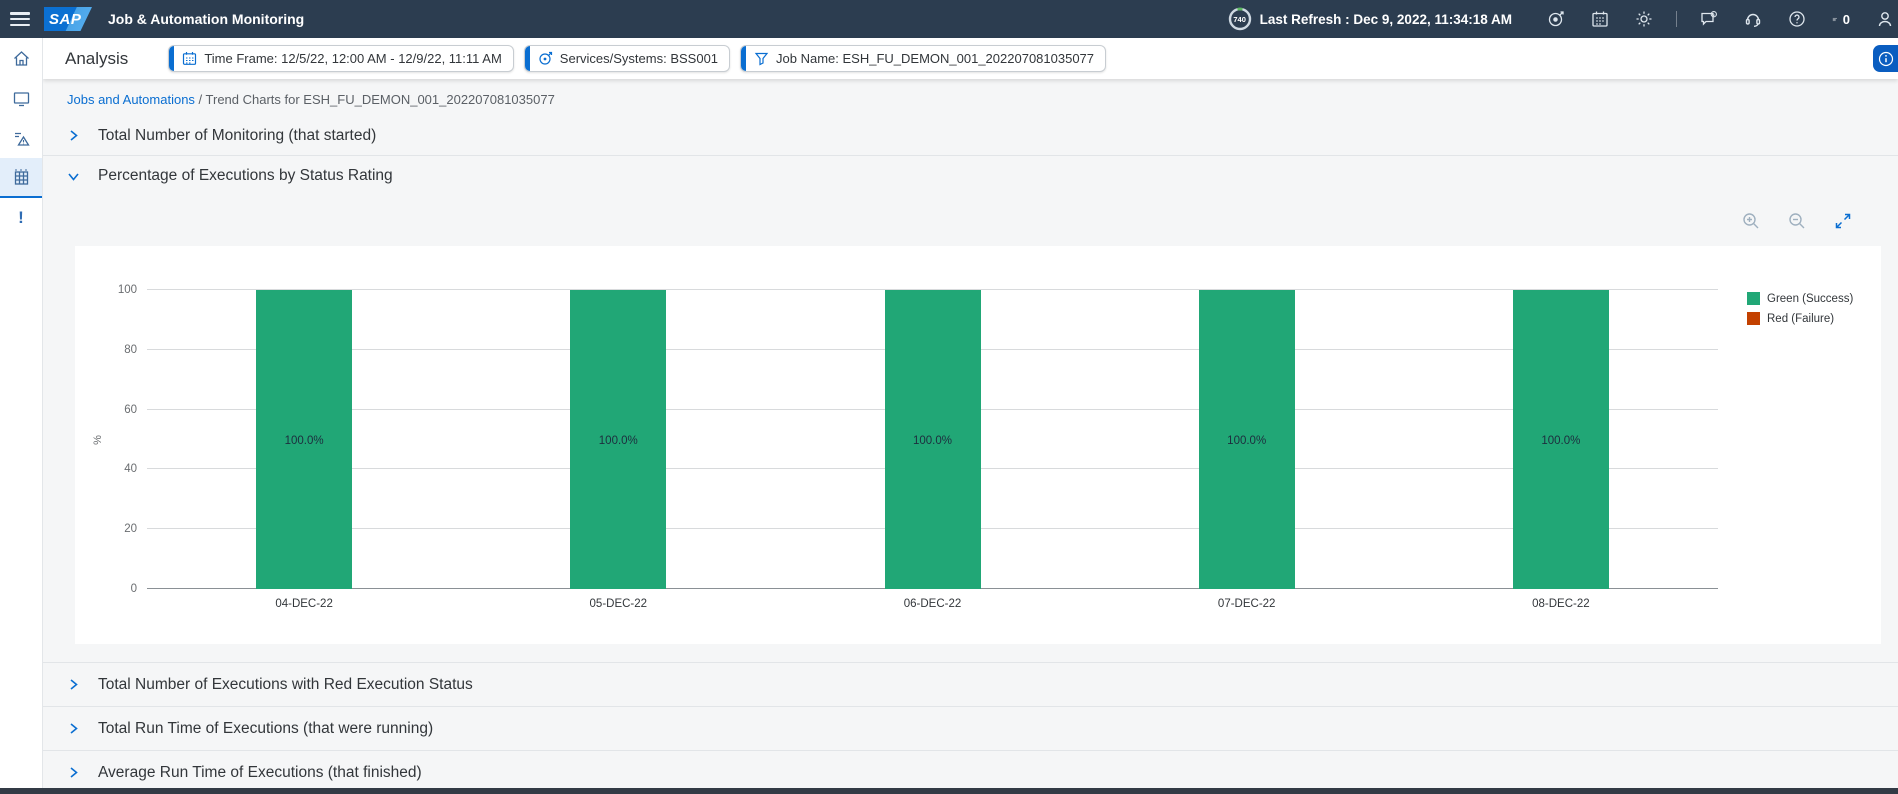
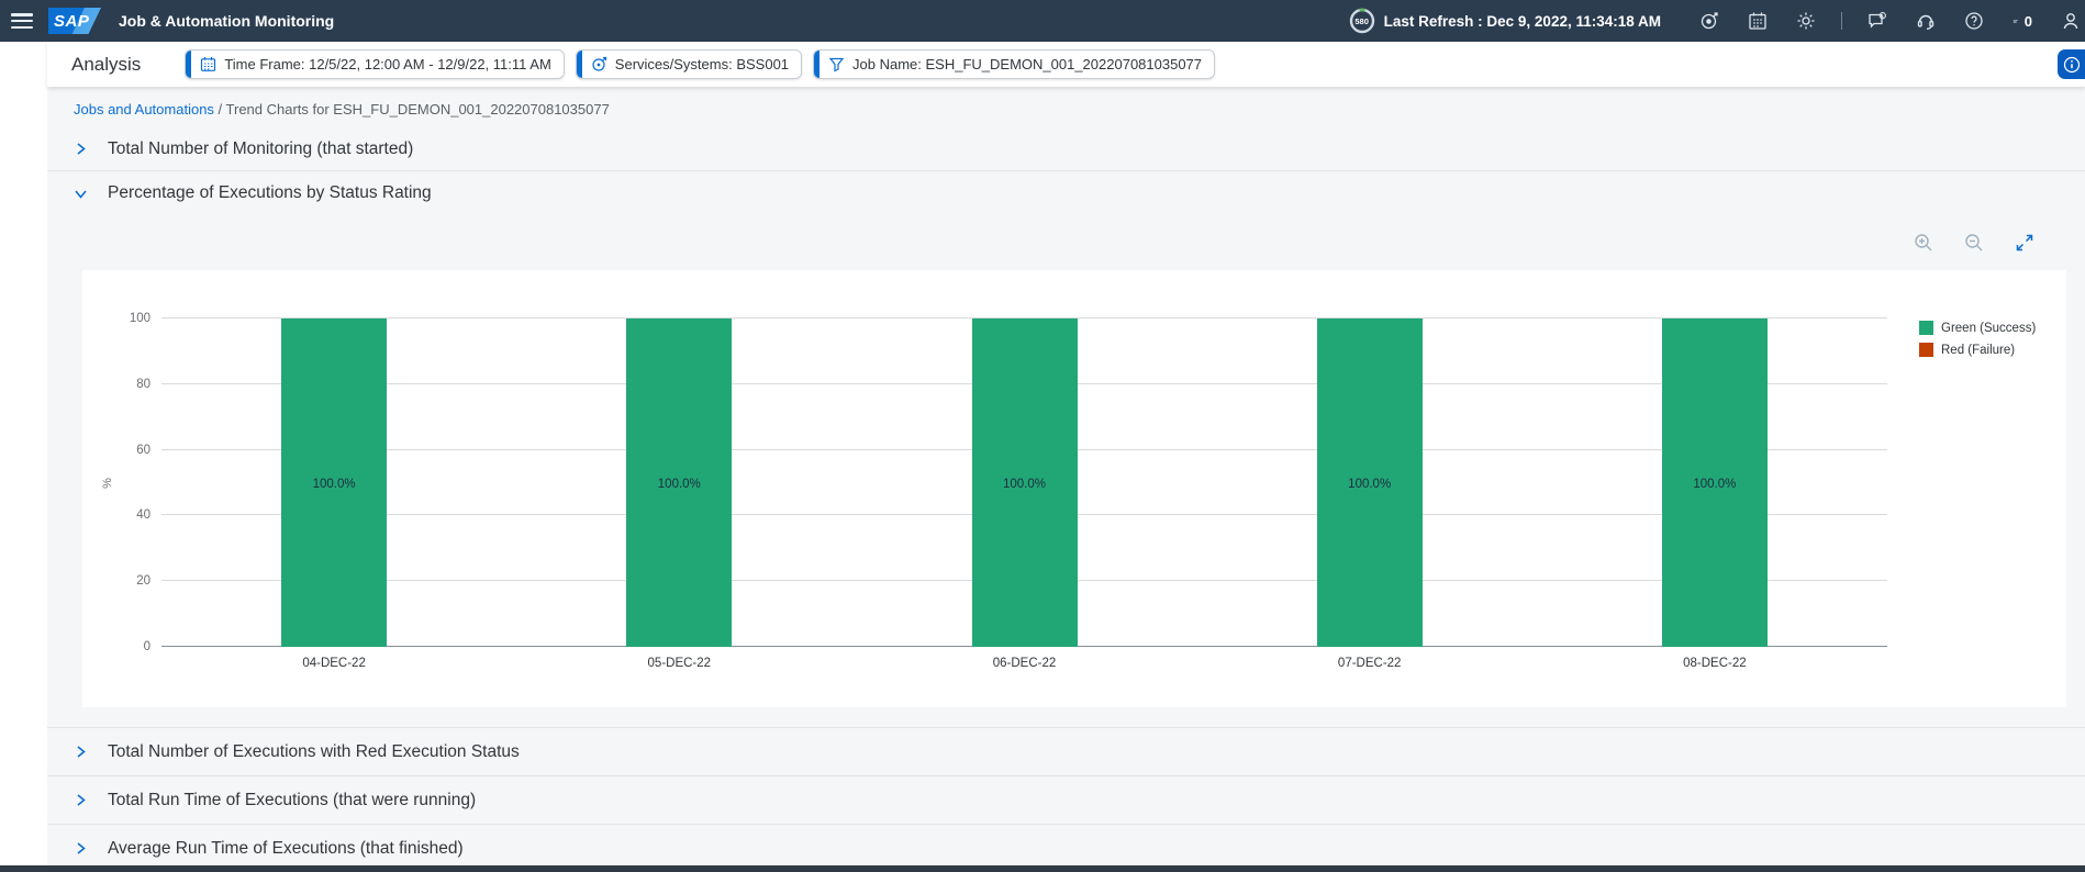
  SAP
  Job & Automation Monitoring
- 740
+ 580
  Last Refresh : Dec 9, 2022, 11:34:18 AM
  0
- !
  Analysis
  Time Frame: 12/5/22, 12:00 AM - 12/9/22, 11:11 AM
  Services/Systems: BSS001
  Job Name: ESH_FU_DEMON_001_202207081035077
  Jobs and Automations / Trend Charts for ESH_FU_DEMON_001_202207081035077
  Total Number of Monitoring (that started)
  Percentage of Executions by Status Rating
  0
  20
  40
  60
  80
  100
  100.0%
  04-DEC-22
  100.0%
  05-DEC-22
  100.0%
  06-DEC-22
  100.0%
  07-DEC-22
  100.0%
  08-DEC-22
  Green (Success)
  Red (Failure)
  Total Number of Executions with Red Execution Status
  Total Run Time of Executions (that were running)
  Average Run Time of Executions (that finished)
